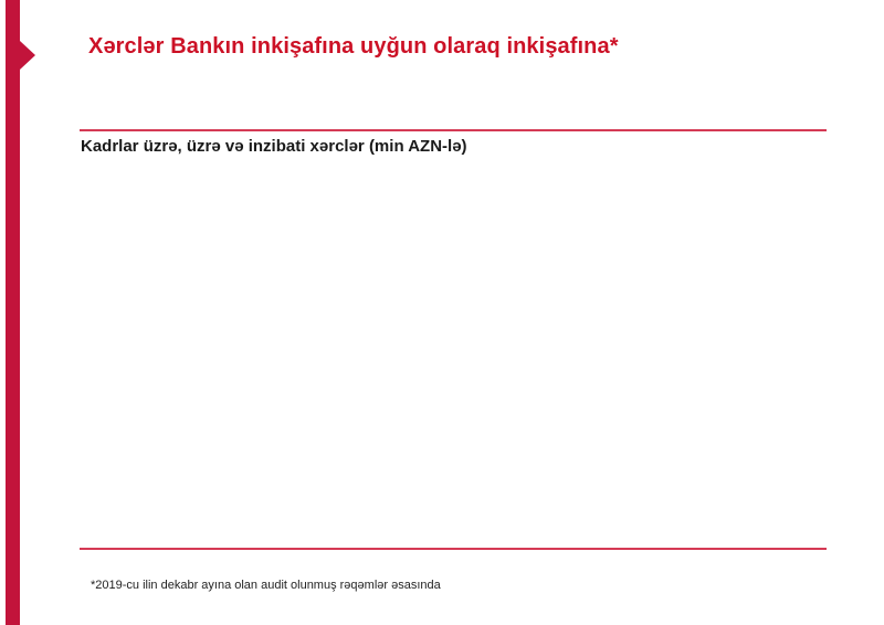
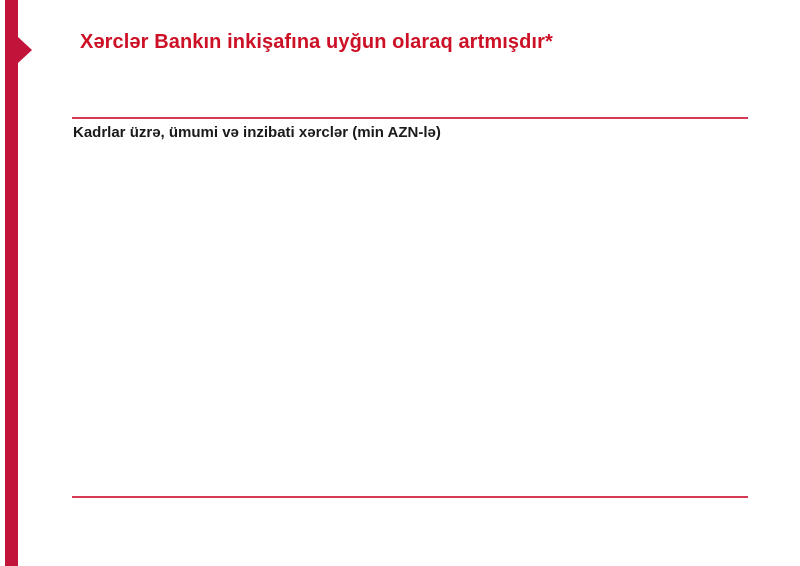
- Xərclər Bankın inkişafına uyğun olaraq inkişafına*
+ Xərclər Bankın inkişafına uyğun olaraq artmışdır*
- Kadrlar üzrə, üzrə və inzibati xərclər (min AZN-lə)
+ Kadrlar üzrə, ümumi və inzibati xərclər (min AZN-lə)
- *2019-cu ilin dekabr ayına olan audit olunmuş rəqəmlər əsasında
